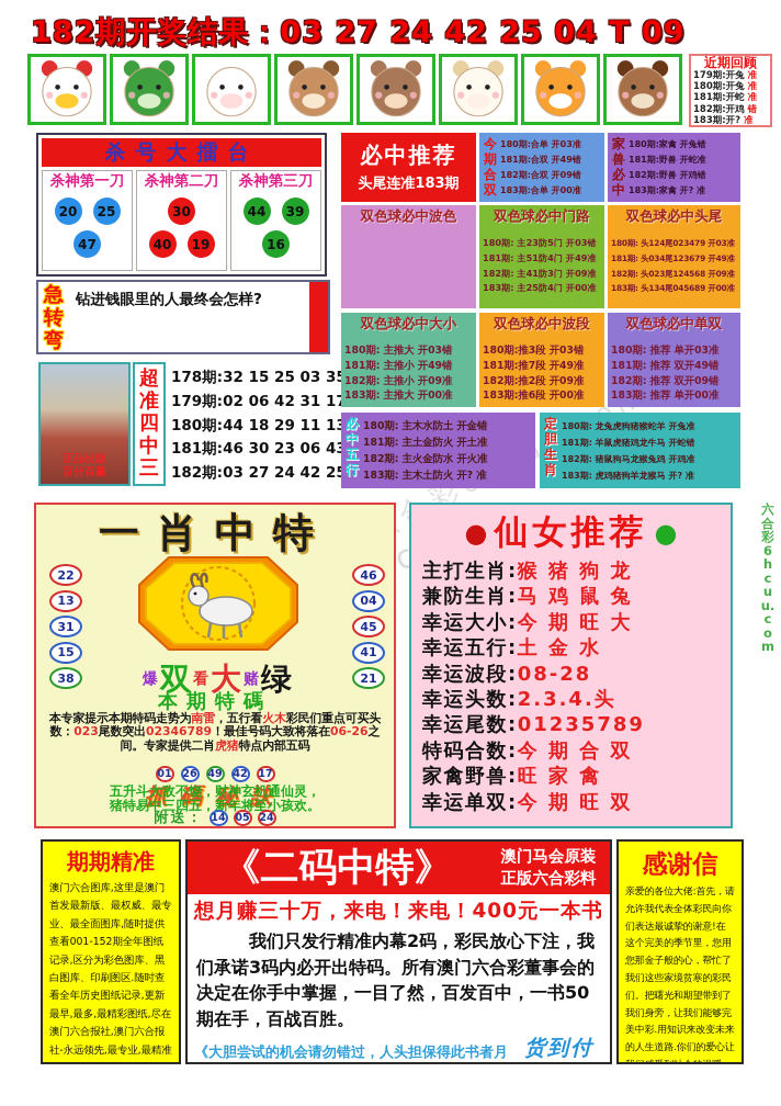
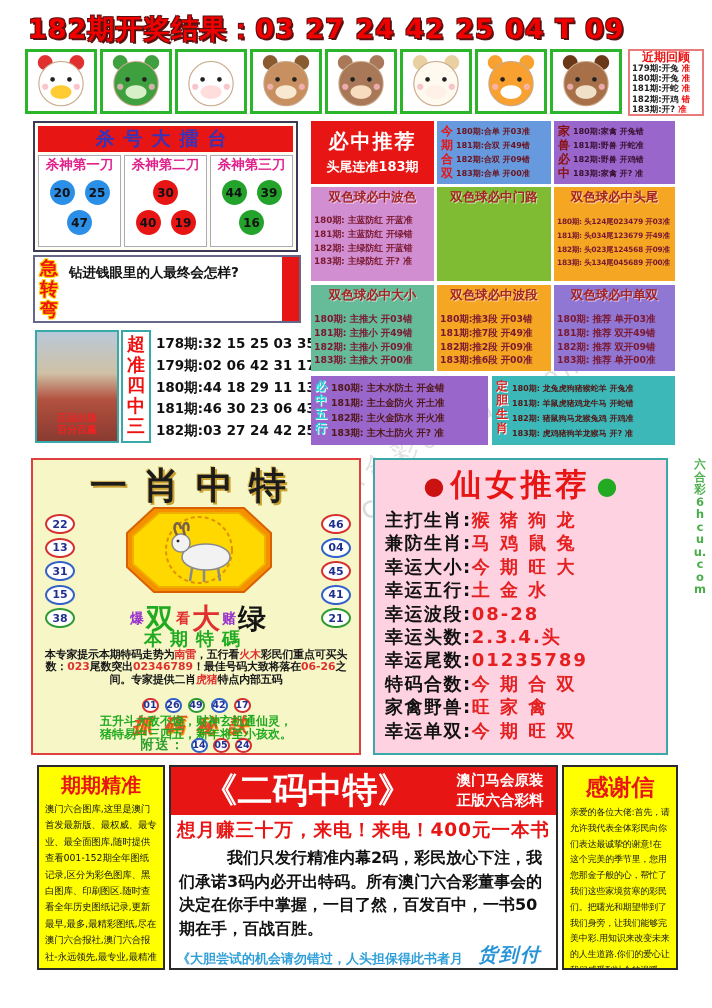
  六合彩6hcuu.com
  182期开奖结果：03 27 24 42 25 04 T 09
  近期回顾
  179期:开兔 准
  180期:开兔 准
  181期:开蛇 准
  182期:开鸡 错
  183期:开? 准
  杀号大擂台
  杀神第一刀
  20
  25
  47
  杀神第二刀
  30
  40
  19
  杀神第三刀
  44
  39
  16
  急转弯
  钻进钱眼里的人最终会怎样?
  正品出版
  百分百赢
  超准四中三
  178期:32 15 25 03 3
  179期:02 06 42 31 1
  180期:44 18 29 11 1
  181期:46 30 23 06 4
  182期:03 27 24 42 2
  必中推荐
  头尾连准183期
  今期合双
  180期:合单 开03准
  181期:合双 开49错
  182期:合双 开09错
  183期:合单 开00准
  家兽必中
  180期:家禽 开兔错
  181期:野兽 开蛇准
  182期:野兽 开鸡错
  183期:家禽 开? 准
  双色球必中波色
+ 180期: 主蓝防红 开蓝准
+ 181期: 主蓝防红 开绿错
+ 182期: 主绿防红 开蓝错
+ 183期: 主绿防红 开? 准
  双色球必中门路
- 180期: 主23防5门 开03错
- 181期: 主51防4门 开49准
- 182期: 主41防3门 开09准
- 183期: 主25防4门 开00准
  双色球必中头尾
  180期: 头124尾023479 开03准
  181期: 头034尾123679 开49准
  182期: 头023尾124568 开09准
  183期: 头134尾045689 开00准
  双色球必中大小
  180期: 主推大 开03错
  181期: 主推小 开49错
  182期: 主推小 开09准
  183期: 主推大 开00准
  双色球必中波段
  180期:推3段 开03错
  181期:推7段 开49准
  182期:推2段 开09准
  183期:推6段 开00准
  双色球必中单双
  180期: 推荐 单开03准
  181期: 推荐 双开49错
  182期: 推荐 双开09错
  183期: 推荐 单开00准
  必中五行
  180期: 主木水防土 开金错
  181期: 主土金防火 开土准
  182期: 主火金防水 开火准
  183期: 主木土防火 开? 准
  定胆生肖
  180期: 龙兔虎狗猪猴蛇羊 开兔准
  181期: 羊鼠虎猪鸡龙牛马 开蛇错
  182期: 猪鼠狗马龙猴兔鸡 开鸡准
  183期: 虎鸡猪狗羊龙猴马 开? 准
  一肖中特
  22
  13
  31
  15
  38
  46
  04
  45
  41
  21
  爆
  双
  看
  大
  赌
  绿
  本期特碼
  本专家提示本期特码走势为南雷，五行看火木彩民们重点可买头数：023尾数突出02346789！最佳号码大致将落在06-26之间。专家提供二肖虎猪特点内部五码
  01
  26
  49
  42
  17
  抓碼秘訣
  五升斗大敌不饶，财神玄机通仙灵，
  猪特易中三四五，新年将至小孩欢。
  附送：
  14
  05
  24
  ●
  仙女推荐
  ●
  主打生肖:猴 猪 狗 龙
  兼防生肖:马 鸡 鼠 兔
  幸运大小:今 期 旺 大
  幸运五行:土 金 水
  幸运波段:08-28
  幸运头数:2.3.4.头
  幸运尾数:01235789
  特码合数:今 期 合 双
  家禽野兽:旺 家 禽
  幸运单双:今 期 旺 双
  期期精准
  澳门六合图库,这里是澳门首发最新版、最权威、最专业、最全面图库,随时提供查看001-152期全年图纸记录,区分为彩色图库、黑白图库、印刷图区.随时查看全年历史图纸记录,更新最早,最多,最精彩图纸,尽在澳门六合报社,澳门六合报社-永远领先,最专业,最精准
  《二码中特》
  澳门马会原装
  正版六合彩料
  想月赚三十万，来电！来电！400元一本书
  我们只发行精准内幕2码，彩民放心下注，我们承诺3码内必开出特码。所有澳门六合彩董事会的决定在你手中掌握，一目了然，百发百中，一书50期在手，百战百胜。
  《大胆尝试的机会请勿错过，人头担保得此书者月
  货到付
  感谢信
  亲爱的各位大佬:首先，请允许我代表全体彩民向你们表达最诚挚的谢意!在这个完美的季节里，您用您那金子般的心，帮忙了我们这些家境贫寒的彩民们。把曙光和期望带到了我们身旁，让我们能够完美中彩.用知识来改变未来的人生道路.你们的爱心让
